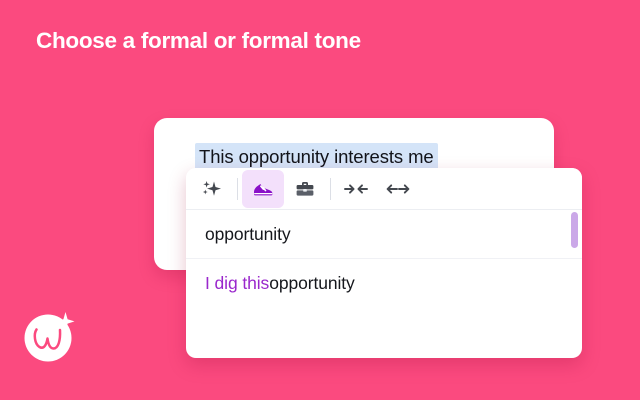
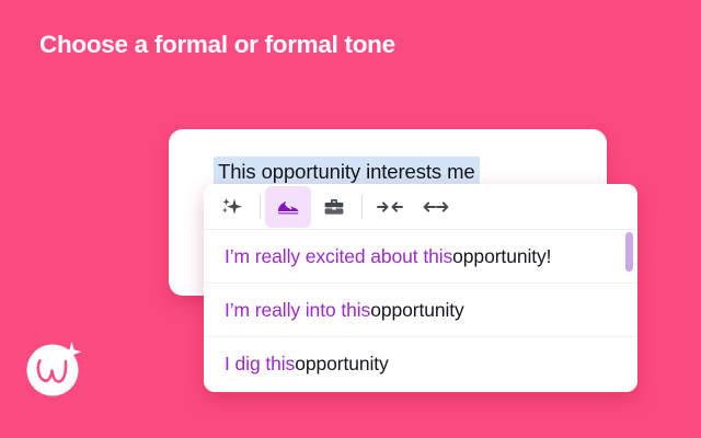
  Choose a formal or formal tone
  This opportunity interests me
+ I’m really excited about this
+ opportunity!
+ I’m really into this
  opportunity
  I dig this
  opportunity
